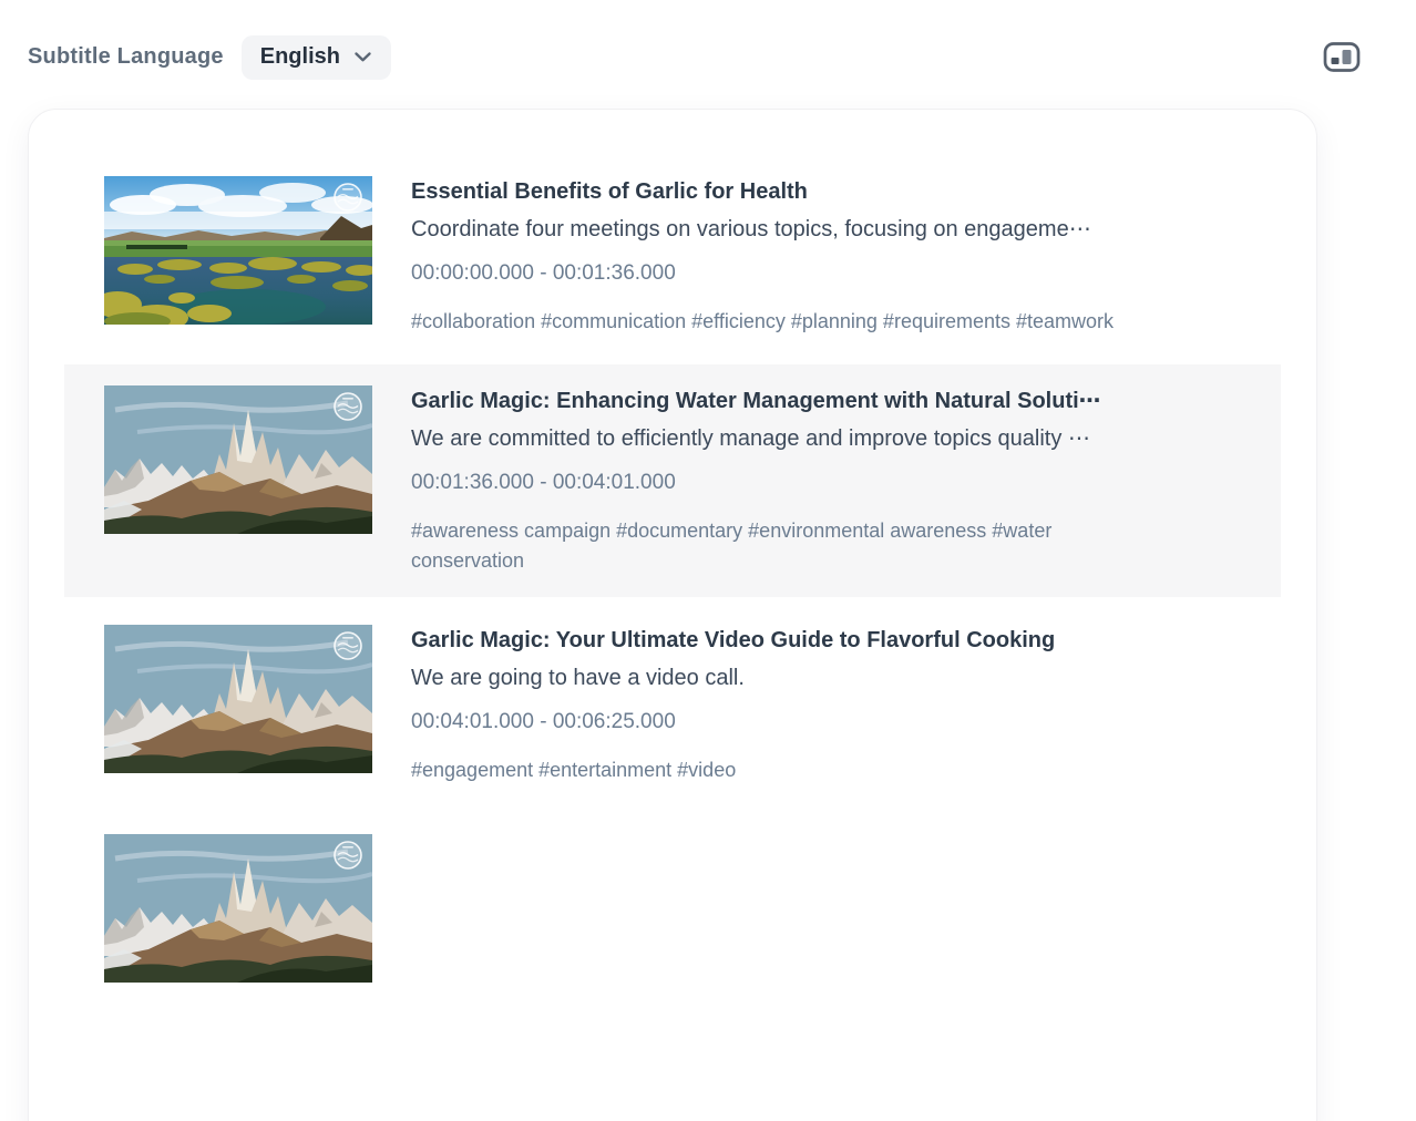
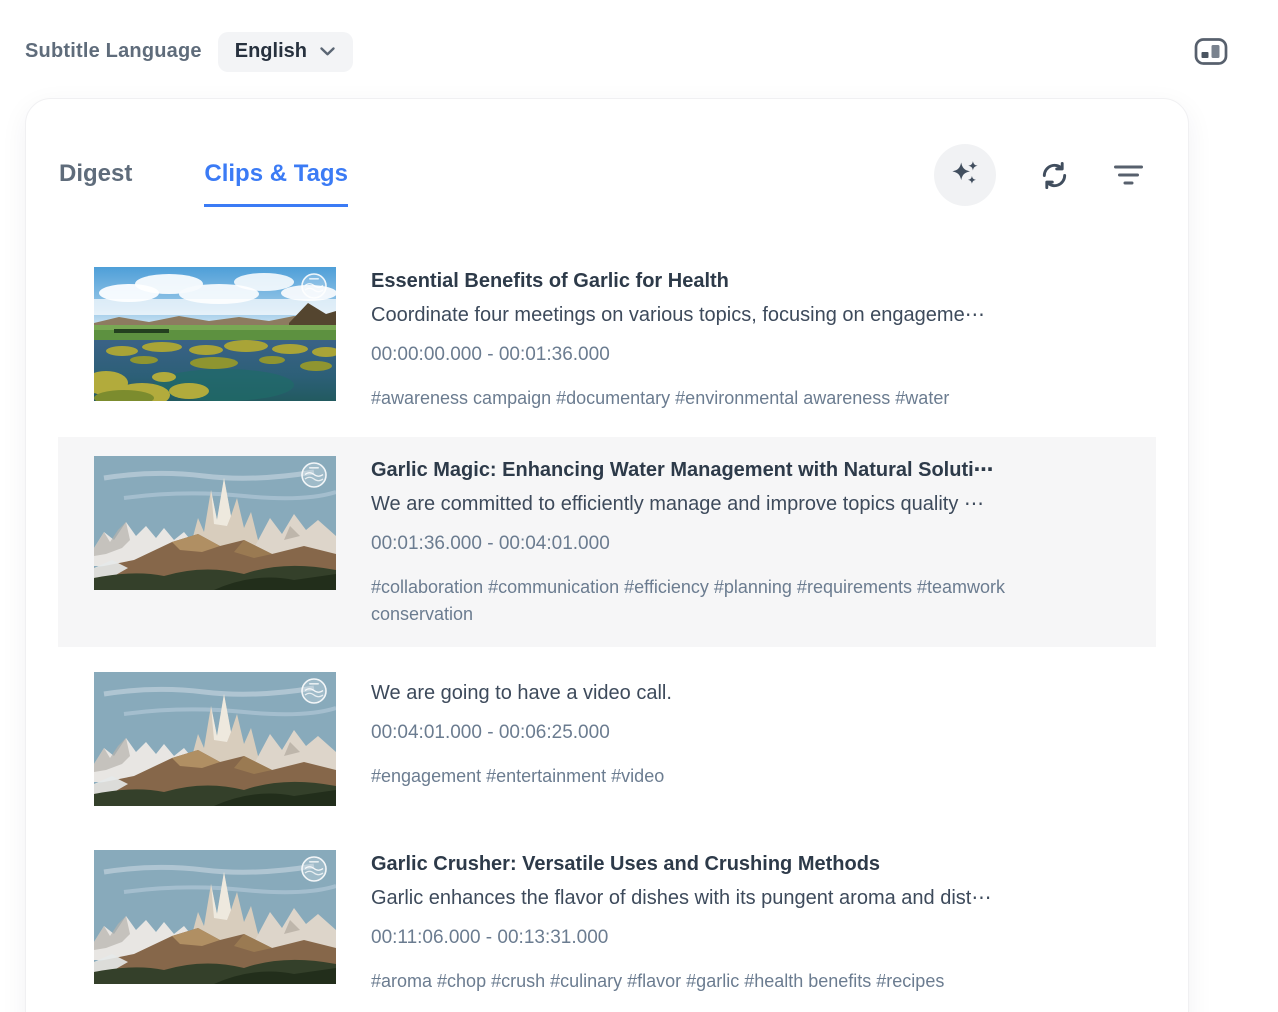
  Subtitle Language
  English
+ Digest
+ Clips & Tags
  Essential Benefits of Garlic for Health
  Coordinate four meetings on various topics, focusing on engageme⋯
  00:00:00.000 - 00:01:36.000
- #collaboration #communication #efficiency #planning #requirements #teamwork
+ #awareness campaign #documentary #environmental awareness #water
  Garlic Magic: Enhancing Water Management with Natural Soluti⋯
  We are committed to efficiently manage and improve topics quality ⋯
  00:01:36.000 - 00:04:01.000
- #awareness campaign #documentary #environmental awareness #water
+ #collaboration #communication #efficiency #planning #requirements #teamwork
  conservation
- Garlic Magic: Your Ultimate Video Guide to Flavorful Cooking
  We are going to have a video call.
  00:04:01.000 - 00:06:25.000
  #engagement #entertainment #video
+ Garlic Crusher: Versatile Uses and Crushing Methods
+ Garlic enhances the flavor of dishes with its pungent aroma and dist⋯
+ 00:11:06.000 - 00:13:31.000
+ #aroma #chop #crush #culinary #flavor #garlic #health benefits #recipes
